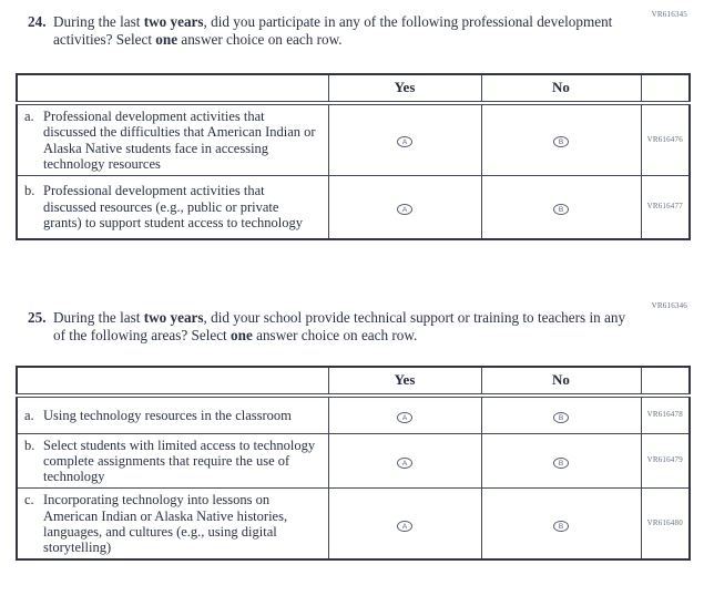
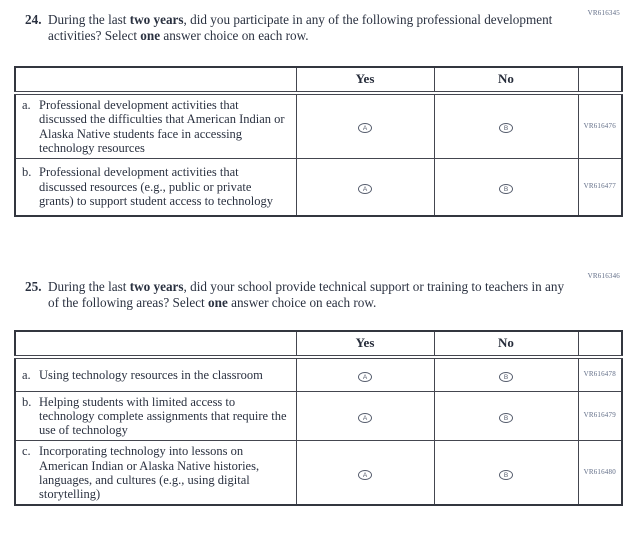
  VR616345
  24. During the last two years, did you participate in any of the following professional development activities? Select one answer choice on each row.
  	Yes	No
  a. Professional development activities that discussed the difficulties that American Indian or Alaska Native students face in accessing technology resources			VR616476
  b. Professional development activities that discussed resources (e.g., public or private grants) to support student access to technology			VR616477
  VR616346
  25. During the last two years, did your school provide technical support or training to teachers in any of the following areas? Select one answer choice on each row.
  	Yes	No
  a. Using technology resources in the classroom			VR616478
- b. Select students with limited access to technology complete assignments that require the use of technology			VR616479
+ b. Helping students with limited access to technology complete assignments that require the use of technology			VR616479
  c. Incorporating technology into lessons on American Indian or Alaska Native histories, languages, and cultures (e.g., using digital storytelling)			VR616480
